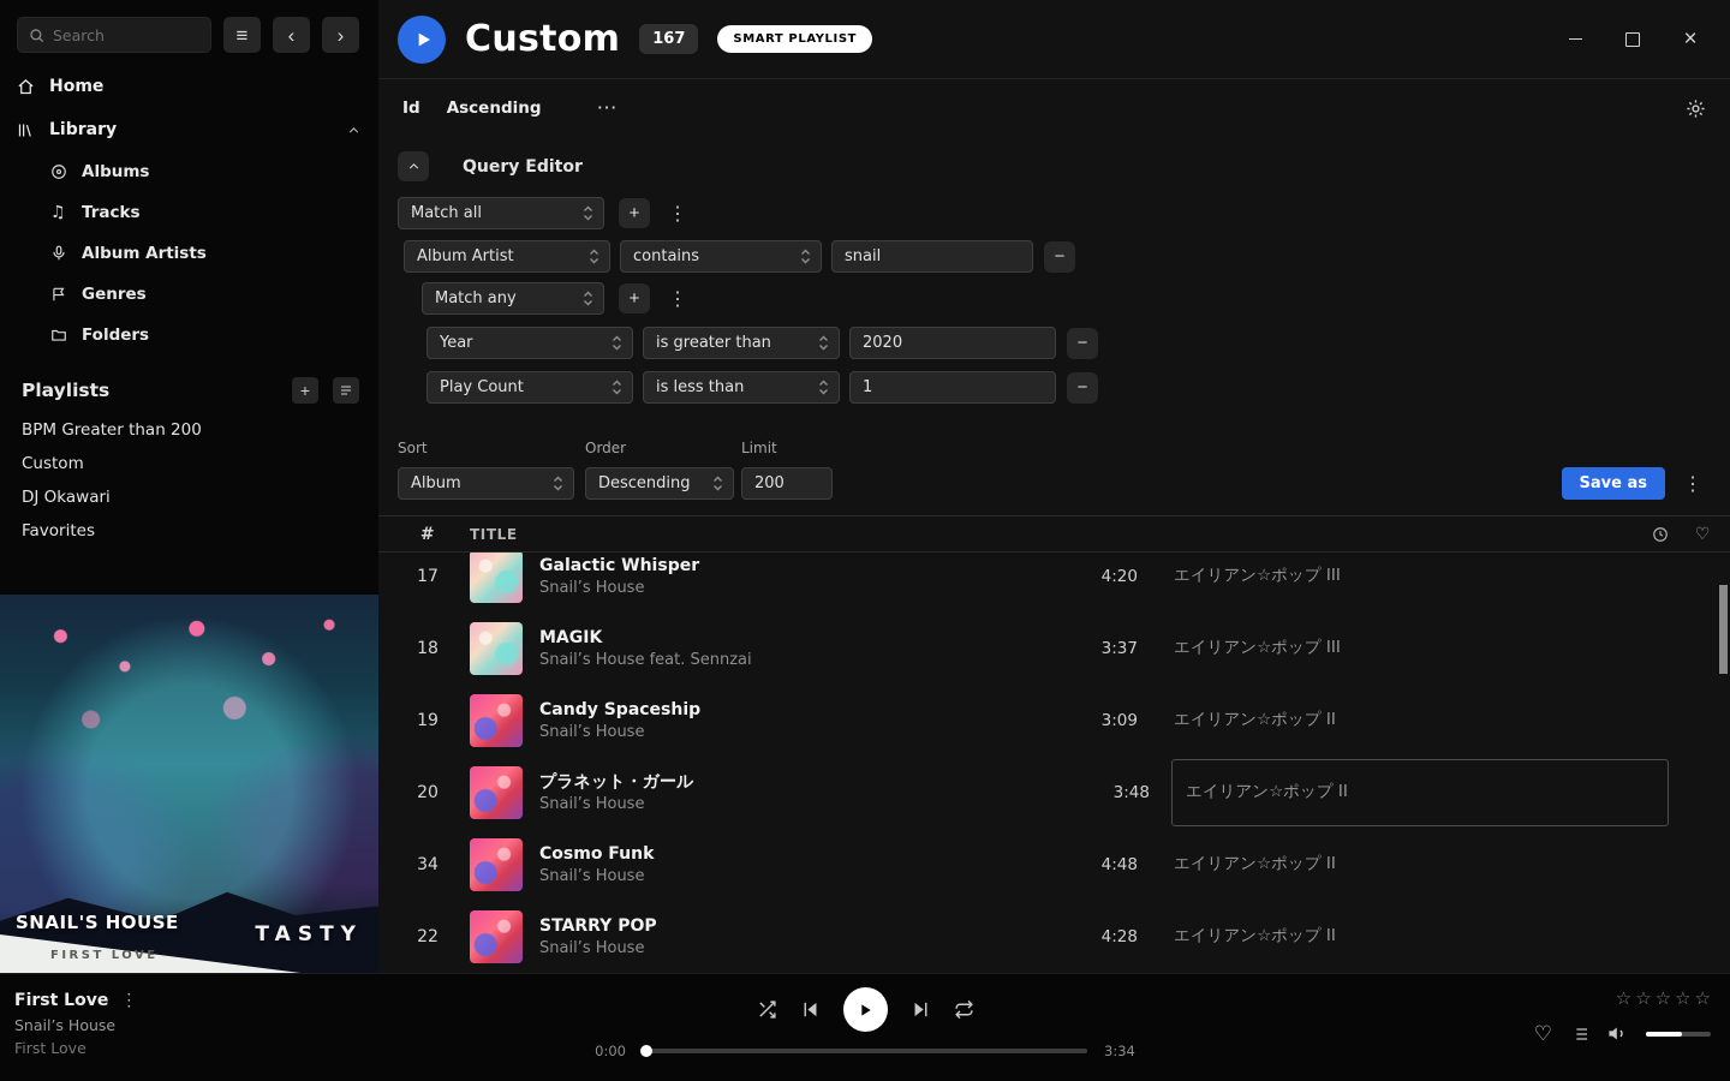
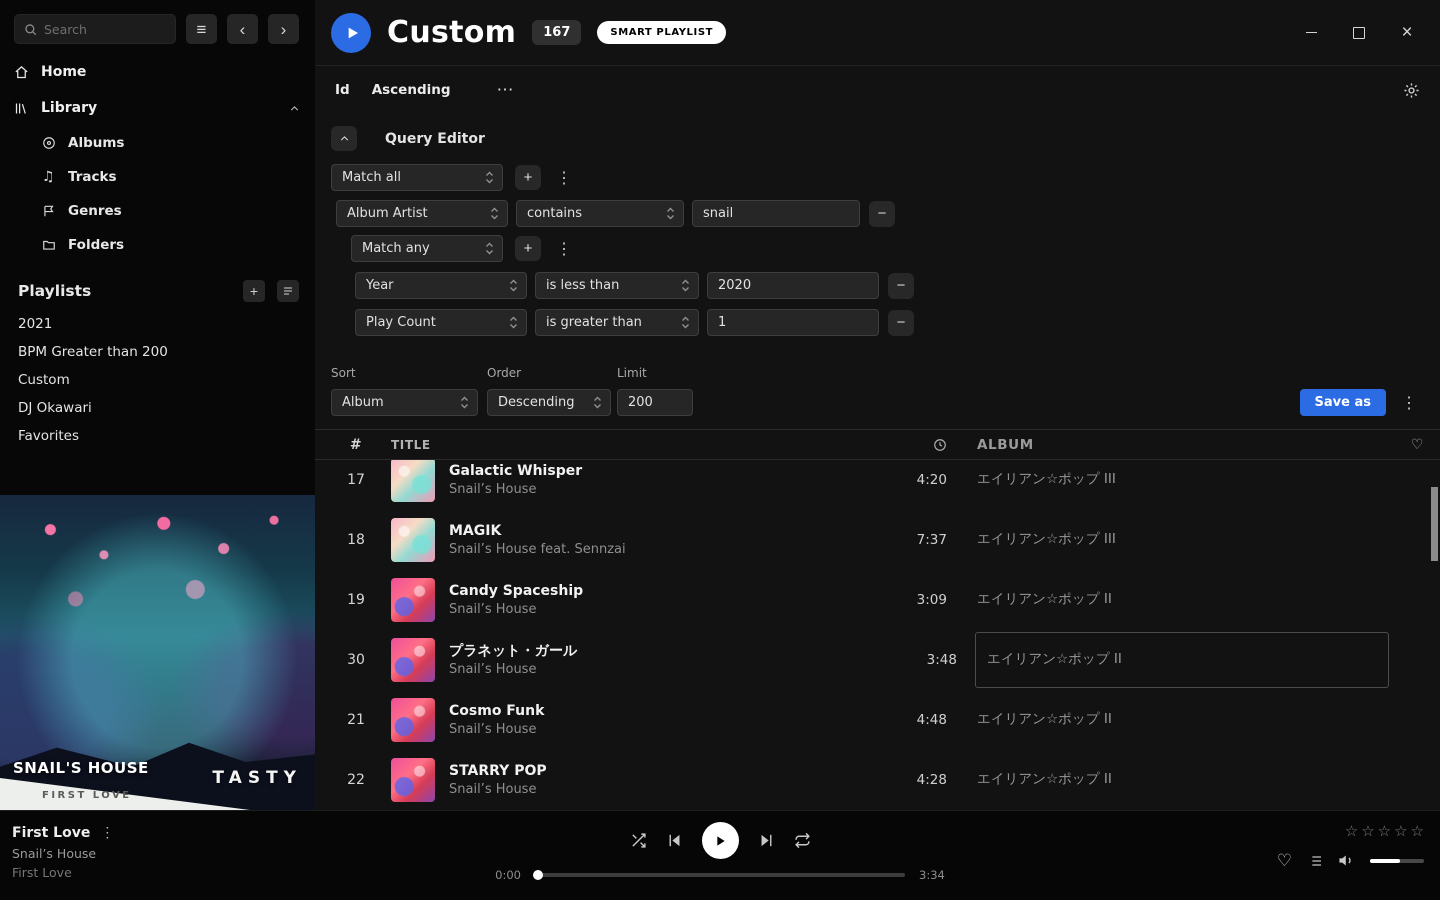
  Search
  ≡
  ‹
  ›
  Home
  Library
  Albums
  ♫
  Tracks
- Album Artists
  Genres
  Folders
  Playlists
  +
+ 2021
  BPM Greater than 200
  Custom
  DJ Okawari
  Favorites
  SNAIL'S HOUSE
  FIRST LOVE
  TASTY
  Custom
  167
  SMART PLAYLIST
  ×
  Id
  Ascending
  ⋯
  Query Editor
  Match all
  +
  ⋮
  Album Artist
  contains
  snail
  −
  Match any
  +
  ⋮
  Year
- is greater than
+ is less than
  2020
  −
  Play Count
- is less than
+ is greater than
  1
  −
  Sort
  Album
  Order
  Descending
  Limit
  200
  Save as
  ⋮
  #
  TITLE
+ ALBUM
  ♡
  17
  Galactic Whisper
  Snail’s House
  4:20
  エイリアン☆ポップ III
  18
  MAGIK
  Snail’s House feat. Sennzai
- 3:37
+ 7:37
  エイリアン☆ポップ III
  19
  Candy Spaceship
  Snail’s House
  3:09
  エイリアン☆ポップ II
- 20
+ 30
  プラネット・ガール
  Snail’s House
  3:48
  エイリアン☆ポップ II
- 34
+ 21
  Cosmo Funk
  Snail’s House
  4:48
  エイリアン☆ポップ II
  22
  STARRY POP
  Snail’s House
  4:28
  エイリアン☆ポップ II
  First Love
  ⋮
  Snail’s House
  First Love
  0:00
  3:34
  ☆
  ☆
  ☆
  ☆
  ☆
  ♡
